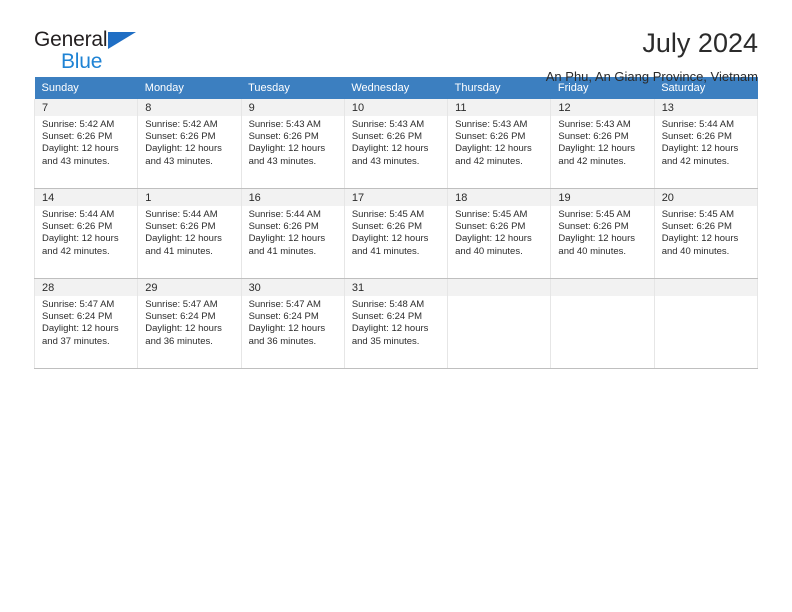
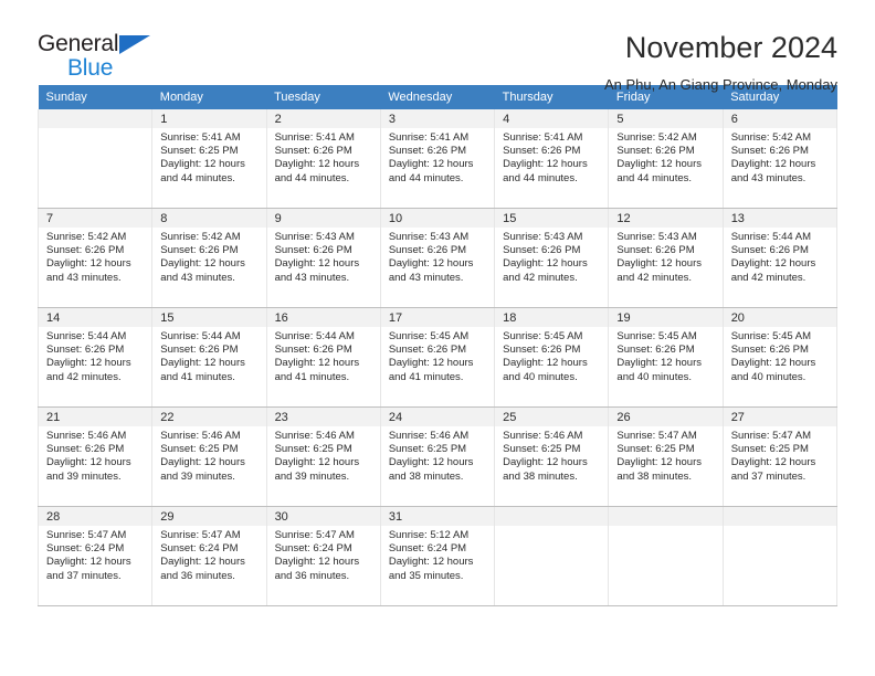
  General
  Blue
- July 2024
+ November 2024
- An Phu, An Giang Province, Vietnam
+ An Phu, An Giang Province, Monday
  Sunday	Monday	Tuesday	Wednesday	Thursday	Friday	Saturday
+ 	1Sunrise: 5:41 AMSunset: 6:25 PMDaylight: 12 hours and 44 minutes.	2Sunrise: 5:41 AMSunset: 6:26 PMDaylight: 12 hours and 44 minutes.	3Sunrise: 5:41 AMSunset: 6:26 PMDaylight: 12 hours and 44 minutes.	4Sunrise: 5:41 AMSunset: 6:26 PMDaylight: 12 hours and 44 minutes.	5Sunrise: 5:42 AMSunset: 6:26 PMDaylight: 12 hours and 44 minutes.	6Sunrise: 5:42 AMSunset: 6:26 PMDaylight: 12 hours and 43 minutes.
- 7Sunrise: 5:42 AMSunset: 6:26 PMDaylight: 12 hours and 43 minutes.	8Sunrise: 5:42 AMSunset: 6:26 PMDaylight: 12 hours and 43 minutes.	9Sunrise: 5:43 AMSunset: 6:26 PMDaylight: 12 hours and 43 minutes.	10Sunrise: 5:43 AMSunset: 6:26 PMDaylight: 12 hours and 43 minutes.	11Sunrise: 5:43 AMSunset: 6:26 PMDaylight: 12 hours and 42 minutes.	12Sunrise: 5:43 AMSunset: 6:26 PMDaylight: 12 hours and 42 minutes.	13Sunrise: 5:44 AMSunset: 6:26 PMDaylight: 12 hours and 42 minutes.
+ 7Sunrise: 5:42 AMSunset: 6:26 PMDaylight: 12 hours and 43 minutes.	8Sunrise: 5:42 AMSunset: 6:26 PMDaylight: 12 hours and 43 minutes.	9Sunrise: 5:43 AMSunset: 6:26 PMDaylight: 12 hours and 43 minutes.	10Sunrise: 5:43 AMSunset: 6:26 PMDaylight: 12 hours and 43 minutes.	15Sunrise: 5:43 AMSunset: 6:26 PMDaylight: 12 hours and 42 minutes.	12Sunrise: 5:43 AMSunset: 6:26 PMDaylight: 12 hours and 42 minutes.	13Sunrise: 5:44 AMSunset: 6:26 PMDaylight: 12 hours and 42 minutes.
- 14Sunrise: 5:44 AMSunset: 6:26 PMDaylight: 12 hours and 42 minutes.	1Sunrise: 5:44 AMSunset: 6:26 PMDaylight: 12 hours and 41 minutes.	16Sunrise: 5:44 AMSunset: 6:26 PMDaylight: 12 hours and 41 minutes.	17Sunrise: 5:45 AMSunset: 6:26 PMDaylight: 12 hours and 41 minutes.	18Sunrise: 5:45 AMSunset: 6:26 PMDaylight: 12 hours and 40 minutes.	19Sunrise: 5:45 AMSunset: 6:26 PMDaylight: 12 hours and 40 minutes.	20Sunrise: 5:45 AMSunset: 6:26 PMDaylight: 12 hours and 40 minutes.
+ 14Sunrise: 5:44 AMSunset: 6:26 PMDaylight: 12 hours and 42 minutes.	15Sunrise: 5:44 AMSunset: 6:26 PMDaylight: 12 hours and 41 minutes.	16Sunrise: 5:44 AMSunset: 6:26 PMDaylight: 12 hours and 41 minutes.	17Sunrise: 5:45 AMSunset: 6:26 PMDaylight: 12 hours and 41 minutes.	18Sunrise: 5:45 AMSunset: 6:26 PMDaylight: 12 hours and 40 minutes.	19Sunrise: 5:45 AMSunset: 6:26 PMDaylight: 12 hours and 40 minutes.	20Sunrise: 5:45 AMSunset: 6:26 PMDaylight: 12 hours and 40 minutes.
+ 21Sunrise: 5:46 AMSunset: 6:26 PMDaylight: 12 hours and 39 minutes.	22Sunrise: 5:46 AMSunset: 6:25 PMDaylight: 12 hours and 39 minutes.	23Sunrise: 5:46 AMSunset: 6:25 PMDaylight: 12 hours and 39 minutes.	24Sunrise: 5:46 AMSunset: 6:25 PMDaylight: 12 hours and 38 minutes.	25Sunrise: 5:46 AMSunset: 6:25 PMDaylight: 12 hours and 38 minutes.	26Sunrise: 5:47 AMSunset: 6:25 PMDaylight: 12 hours and 38 minutes.	27Sunrise: 5:47 AMSunset: 6:25 PMDaylight: 12 hours and 37 minutes.
- 28Sunrise: 5:47 AMSunset: 6:24 PMDaylight: 12 hours and 37 minutes.	29Sunrise: 5:47 AMSunset: 6:24 PMDaylight: 12 hours and 36 minutes.	30Sunrise: 5:47 AMSunset: 6:24 PMDaylight: 12 hours and 36 minutes.	31Sunrise: 5:48 AMSunset: 6:24 PMDaylight: 12 hours and 35 minutes.
+ 28Sunrise: 5:47 AMSunset: 6:24 PMDaylight: 12 hours and 37 minutes.	29Sunrise: 5:47 AMSunset: 6:24 PMDaylight: 12 hours and 36 minutes.	30Sunrise: 5:47 AMSunset: 6:24 PMDaylight: 12 hours and 36 minutes.	31Sunrise: 5:12 AMSunset: 6:24 PMDaylight: 12 hours and 35 minutes.
